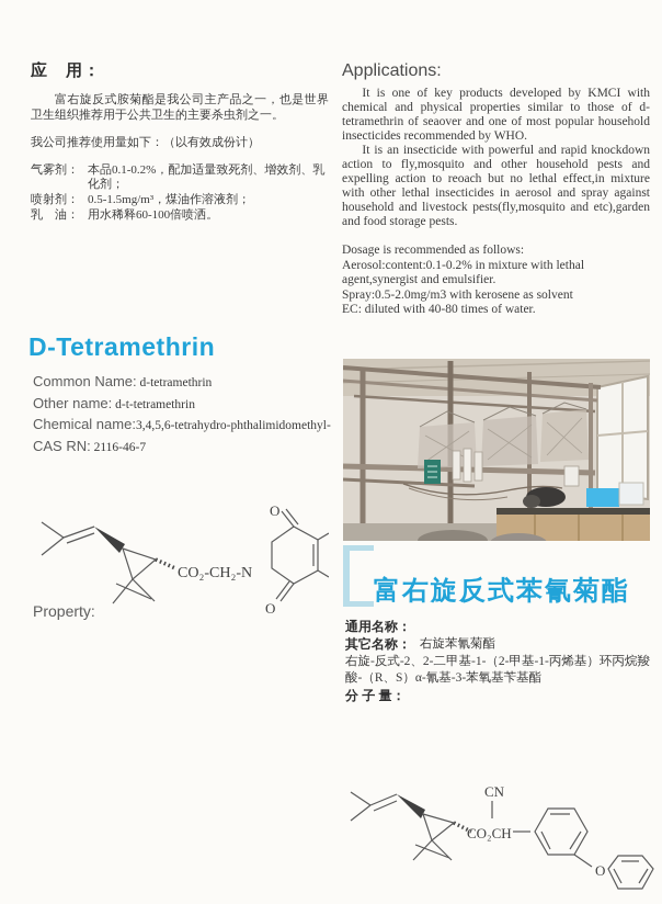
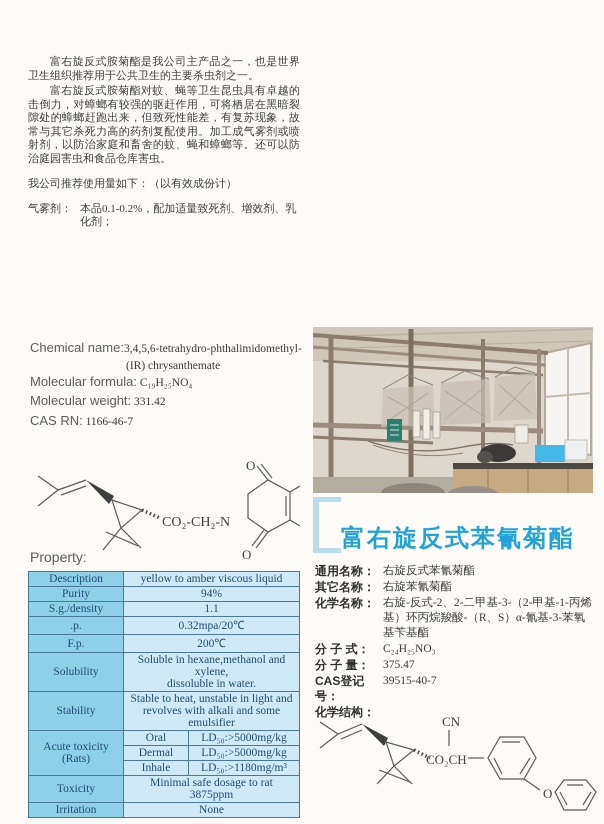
- 应 用：
  富右旋反式胺菊酯是我公司主产品之一，也是世界卫生组织推荐用于公共卫生的主要杀虫剂之一。
+ 富右旋反式胺菊酯对蚊、蝇等卫生昆虫具有卓越的击倒力，对蟑螂有较强的驱赶作用，可将栖居在黑暗裂隙处的蟑螂赶跑出来，但致死性能差，有复苏现象，故常与其它杀死力高的药剂复配使用。加工成气雾剂或喷射剂，以防治家庭和畜舍的蚊、蝇和蟑螂等。还可以防治庭园害虫和食品仓库害虫。
  我公司推荐使用量如下：（以有效成份计）
  气雾剂：
  本品0.1-0.2%，配加适量致死剂、增效剂、乳化剂；
- 喷射剂：
- 0.5-1.5mg/m³，煤油作溶液剂；
- 乳 油：
- 用水稀释60-100倍喷洒。
- Applications:
- It is one of key products developed by KMCI with chemical and physical properties similar to those of d-tetramethrin of seaover and one of most popular household insecticides recommended by WHO.
- It is an insecticide with powerful and rapid knockdown action to fly,mosquito and other household pests and expelling action to reoach but no lethal effect,in mixture with other lethal insecticides in aerosol and spray against household and livestock pests(fly,mosquito and etc),garden and food storage pests.
- Dosage is recommended as follows:
- Aerosol:content:0.1-0.2% in mixture with lethal agent,synergist and emulsifier.
- Spray:0.5-2.0mg/m3 with kerosene as solvent
- EC: diluted with 40-80 times of water.
- D-Tetramethrin
- Common Name: d-tetramethrin
- Other name: d-t-tetramethrin
  Chemical name:3,4,5,6-tetrahydro-phthalimidomethyl-
+ (IR) chrysanthemate
+ Molecular formula: C₁₉H₂₅NO₄
+ Molecular weight: 331.42
- CAS RN: 2116-46-7
+ CAS RN: 1166-46-7
  CO₂-CH₂-N
  O
  O
  Property:
+ Description	yellow to amber viscous liquid
+ Purity	94%
+ S.g./density	1.1
+ .p.	0.32mpa/20℃
+ F.p.	200℃
+ Solubility	Soluble in hexane,methanol and xylene, dissoluble in water.
+ Stability	Stable to heat, unstable in light and revolves with alkali and some emulsifier
+ Acute toxicity (Rats)	Oral	LD₅₀:>5000mg/kg
+ Dermal	LD₅₀:>5000mg/kg
+ Inhale	LD₅₀:>1180mg/m³
+ Toxicity	Minimal safe dosage to rat 3875ppm
+ Irritation	None
  富右旋反式苯氰菊酯
  通用名称：
+ 右旋反式苯氰菊酯
  其它名称：
  右旋苯氰菊酯
+ 化学名称：
- 右旋-反式-2、2-二甲基-1-（2-甲基-1-丙烯基）环丙烷羧酸-（R、S）α-氰基-3-苯氧基苄基酯
+ 右旋-反式-2、2-二甲基-3-（2-甲基-1-丙烯基）环丙烷羧酸-（R、S）α-氰基-3-苯氧基苄基酯
+ 分 子 式：
+ C₂₄H₂₅NO₃
  分 子 量：
+ 375.47
+ CAS登记号：
+ 39515-40-7
+ 化学结构：
  CN
  CO₂CH
  O
